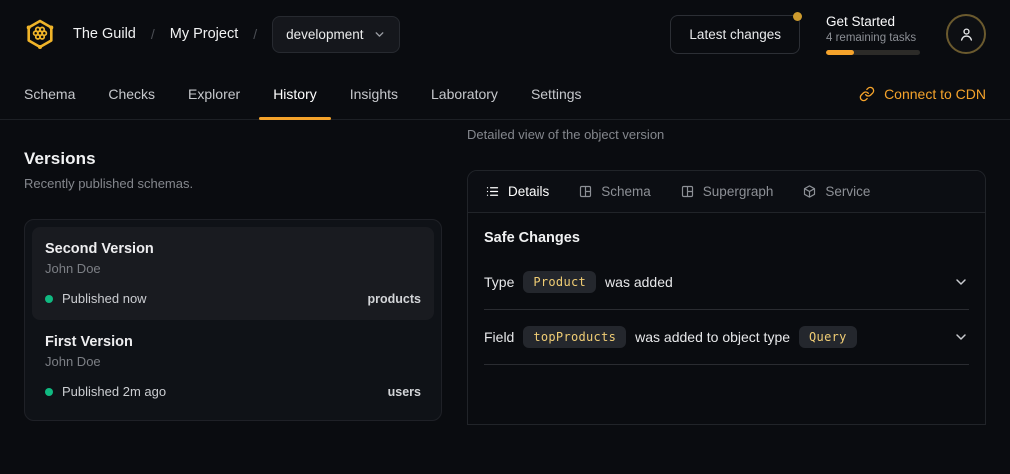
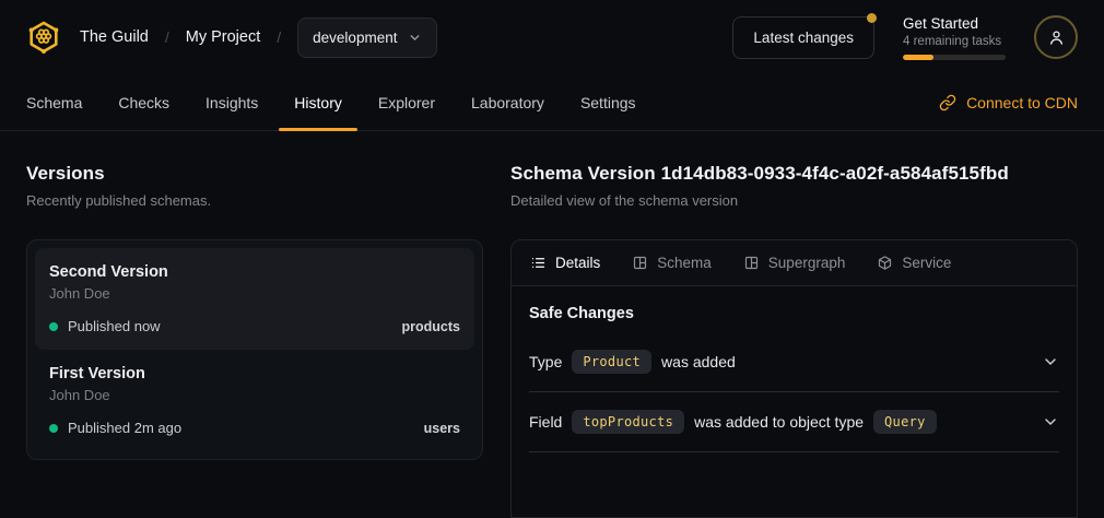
  The Guild
  /
  My Project
  /
  development
  Latest changes
  Get Started
  4 remaining tasks
  Schema
  Checks
- Explorer
+ Insights
  History
- Insights
+ Explorer
  Laboratory
  Settings
  Connect to CDN
  Versions
  Recently published schemas.
  Second Version
  John Doe
  Published now
  products
  First Version
  John Doe
  Published 2m ago
  users
+ Schema Version 1d14db83-0933-4f4c-a02f-a584af515fbd
- Detailed view of the object version
+ Detailed view of the schema version
  Details
  Schema
  Supergraph
  Service
  Safe Changes
  Type
  Product
  was added
  Field
  topProducts
  was added to object type
  Query
